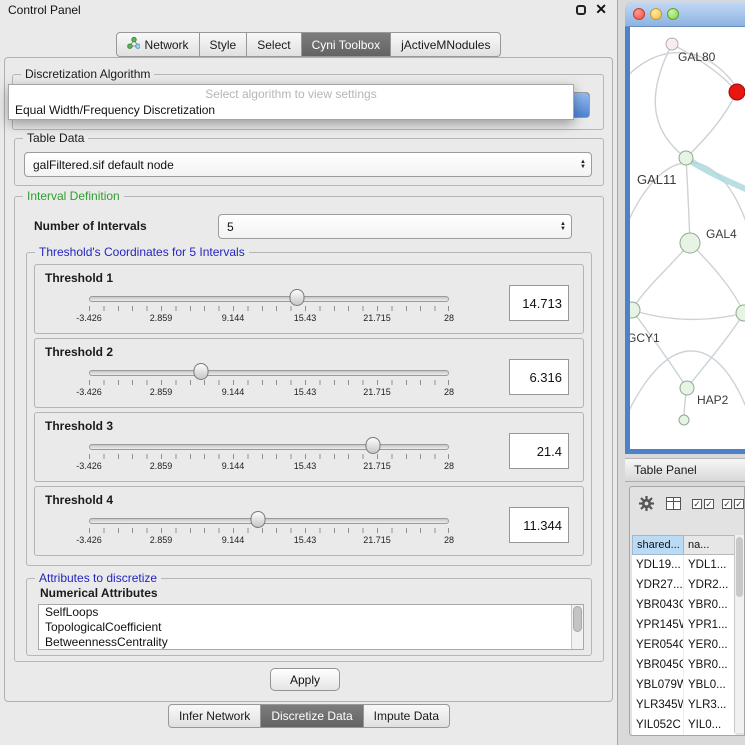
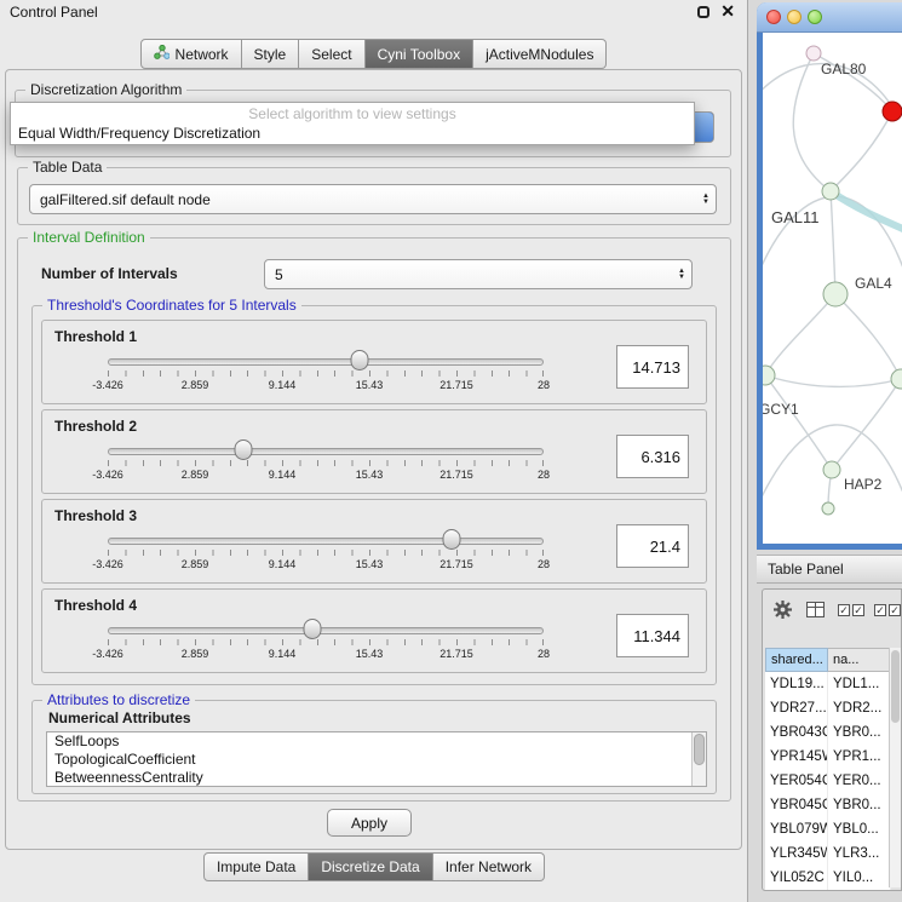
  Control Panel
  ✕
  Network
  Style
  Select
  Cyni Toolbox
  jActiveMNodules
  Discretization Algorithm
  Select algorithm to view settings
  Equal Width/Frequency Discretization
  Table Data
  galFiltered.sif default node
  Interval Definition
  Number of Intervals
  5
  Threshold's Coordinates for 5 Intervals
  Threshold 1
  -3.426
  2.859
  9.144
  15.43
  21.715
  28
  14.713
  Threshold 2
  -3.426
  2.859
  9.144
  15.43
  21.715
  28
  6.316
  Threshold 3
  -3.426
  2.859
  9.144
  15.43
  21.715
  28
  21.4
  Threshold 4
  -3.426
  2.859
  9.144
  15.43
  21.715
  28
  11.344
  Attributes to discretize
  Numerical Attributes
  SelfLoops
  TopologicalCoefficient
  BetweennessCentrality
  Apply
- Infer Network
+ Impute Data
  Discretize Data
- Impute Data
+ Infer Network
  GAL80
  GAL11
  GAL4
  GCY1
  HAP2
  Table Panel
  ✓
  ✓
  ✓
  ✓
  shared...
  na...
  YDL19...
  YDL1...
  YDR27...
  YDR2...
  YBR043C
  YBR0...
  YPR145
  YPR1...
  YER054C
  YER0...
  YBR045C
  YBR0...
  YBL079W
  YBL0...
  YLR345W
  YLR3...
  YIL052C
  YIL0...
